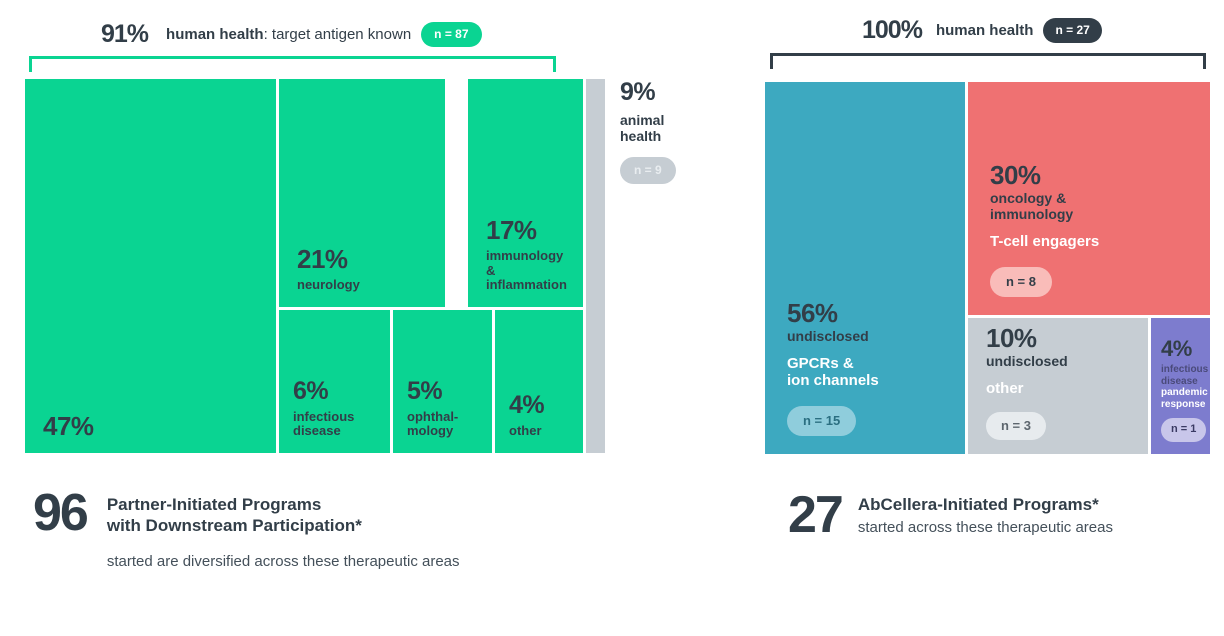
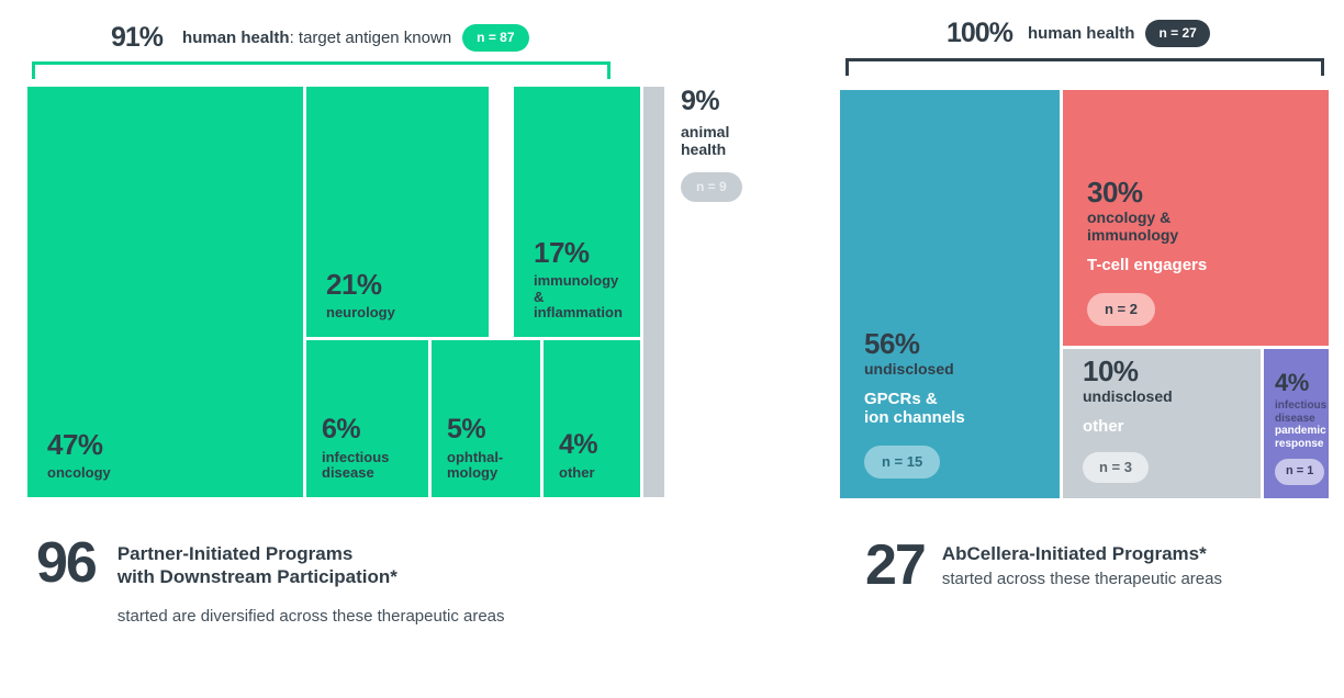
  91%
  human health: target antigen known
  n = 87
  47%
+ oncology
  21%
  neurology
  17%
  immunology &
  inflammation
  6%
  infectious
  disease
  5%
  ophthal-
  mology
  4%
  other
  9%
  animal
  health
  n = 9
  96
  Partner-Initiated Programs
  with Downstream Participation*
  started are diversified across these therapeutic areas
  100%
  human health
  n = 27
  56%
  undisclosed
  GPCRs &
  ion channels
  n = 15
  30%
  oncology &
  immunology
  T-cell engagers
- n = 8
+ n = 2
  10%
  undisclosed
  other
  n = 3
  4%
  infectious
  disease
  pandemic
  response
  n = 1
  27
  AbCellera-Initiated Programs*
  started across these therapeutic areas
